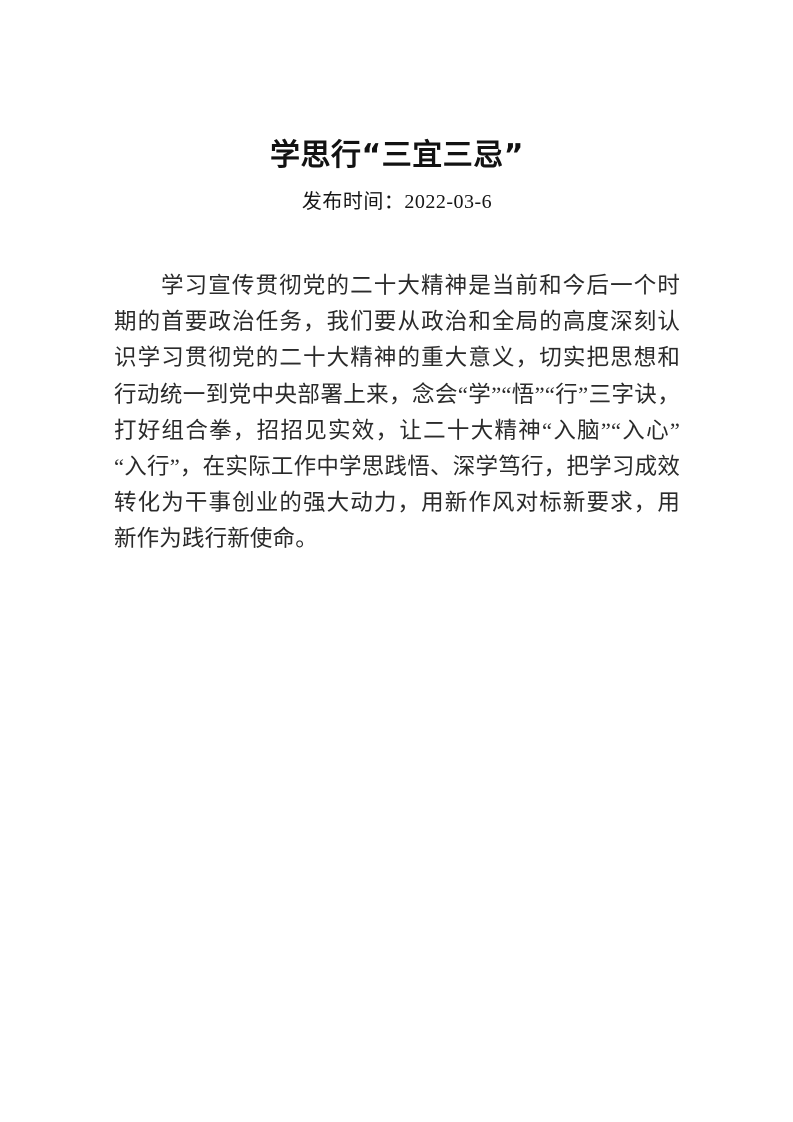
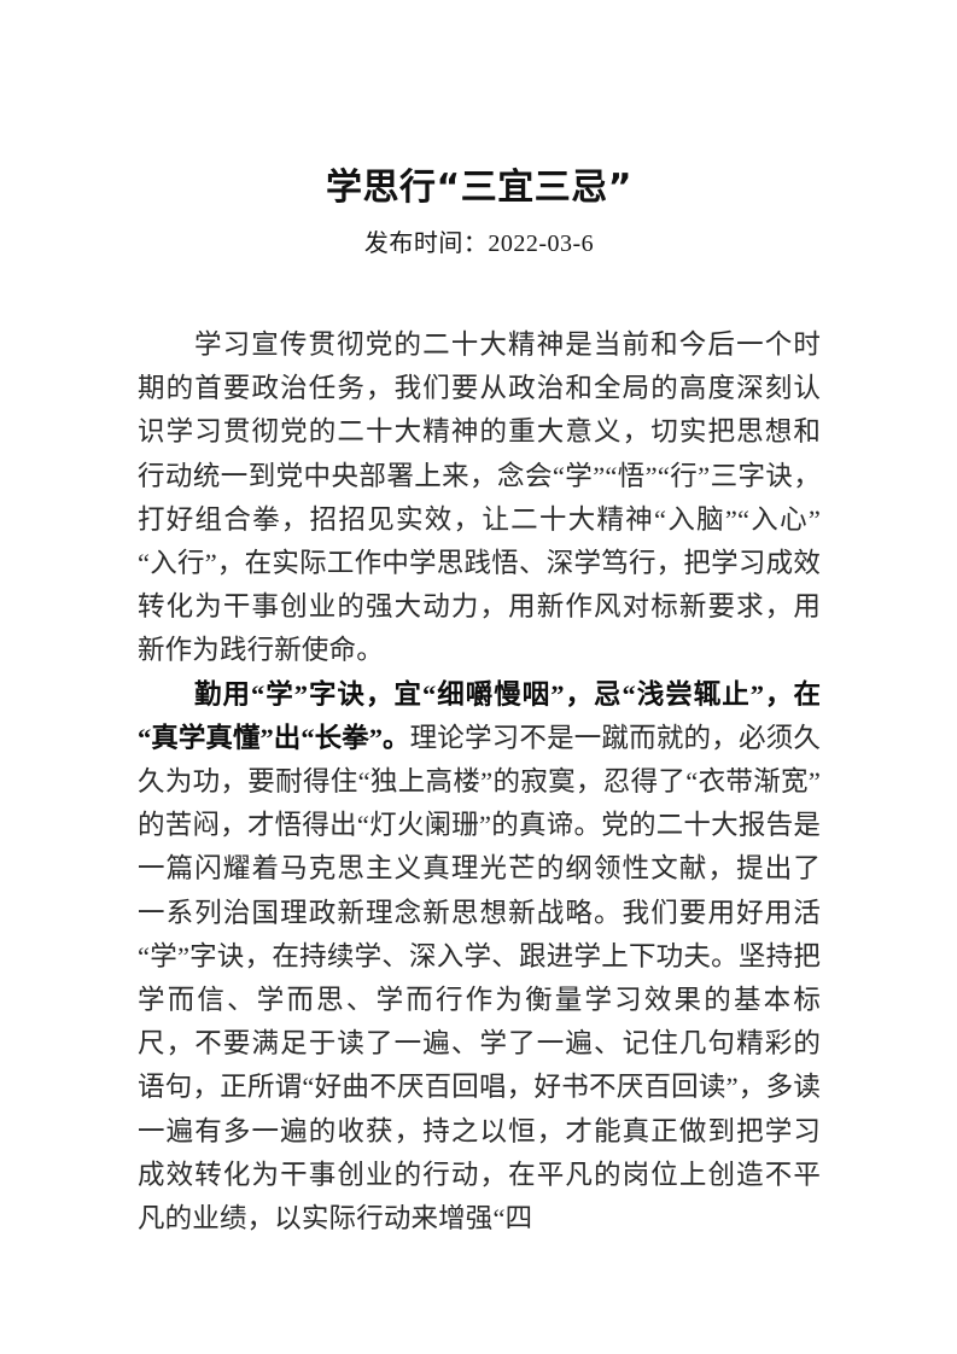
  学思行“三宜三忌”
  发布时间：2022-03-6
  学习宣传贯彻党的二十大精神是当前和今后一个时期的首要政治任务，我们要从政治和全局的高度深刻认识学习贯彻党的二十大精神的重大意义，切实把思想和行动统一到党中央部署上来，念会“学”“悟”“行”三字诀，打好组合拳，招招见实效，让二十大精神“入脑”“入心”“入行”，在实际工作中学思践悟、深学笃行，把学习成效转化为干事创业的强大动力，用新作风对标新要求，用新作为践行新使命。
+ 勤用“学”字诀，宜“细嚼慢咽”，忌“浅尝辄止”，在“真学真懂”出“长拳”。理论学习不是一蹴而就的，必须久久为功，要耐得住“独上高楼”的寂寞，忍得了“衣带渐宽”的苦闷，才悟得出“灯火阑珊”的真谛。党的二十大报告是一篇闪耀着马克思主义真理光芒的纲领性文献，提出了一系列治国理政新理念新思想新战略。我们要用好用活“学”字诀，在持续学、深入学、跟进学上下功夫。坚持把学而信、学而思、学而行作为衡量学习效果的基本标尺，不要满足于读了一遍、学了一遍、记住几句精彩的语句，正所谓“好曲不厌百回唱，好书不厌百回读”，多读一遍有多一遍的收获，持之以恒，才能真正做到把学习成效转化为干事创业的行动，在平凡的岗位上创造不平凡的业绩，以实际行动来增强“四
